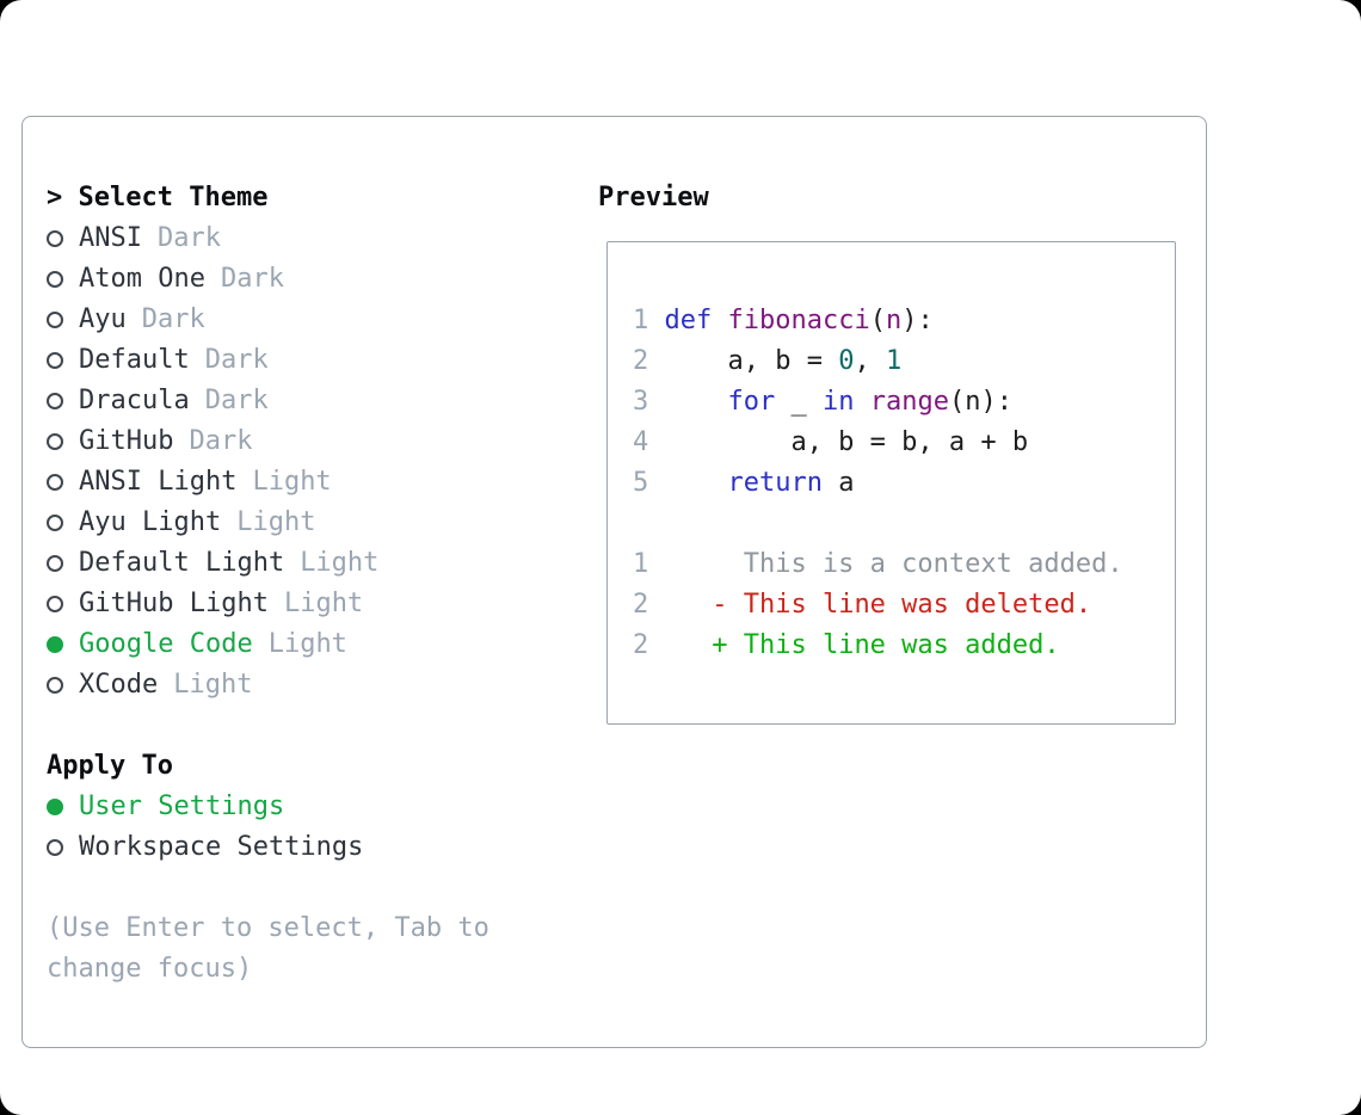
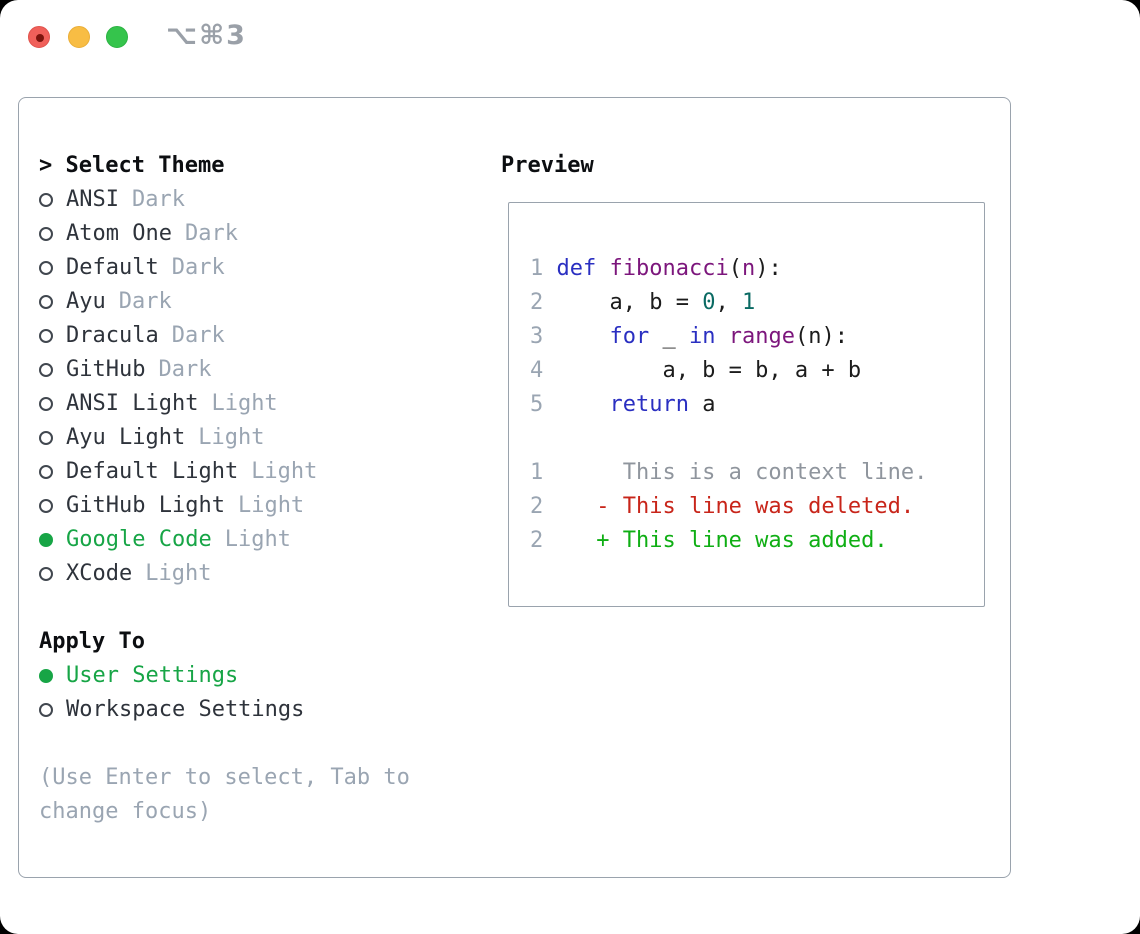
+ ⌥⌘3
  >
  Select Theme
  ANSI
  Dark
  Atom One
  Dark
- Ayu
+ Default
  Dark
- Default
+ Ayu
  Dark
  Dracula
  Dark
  GitHub
  Dark
  ANSI Light
  Light
  Ayu Light
  Light
  Default Light
  Light
  GitHub Light
  Light
  Google Code
  Light
  XCode
  Light
  Apply To
  User Settings
  Workspace Settings
  (Use Enter to select, Tab to
  change focus)
  Preview
  1 def fibonacci(n):
  2 a, b = 0, 1
  3 for _ in range(n):
  4 a, b = b, a + b
  5 return a
- 1 This is a context added.
+ 1 This is a context line.
  2 - This line was deleted.
  2 + This line was added.
